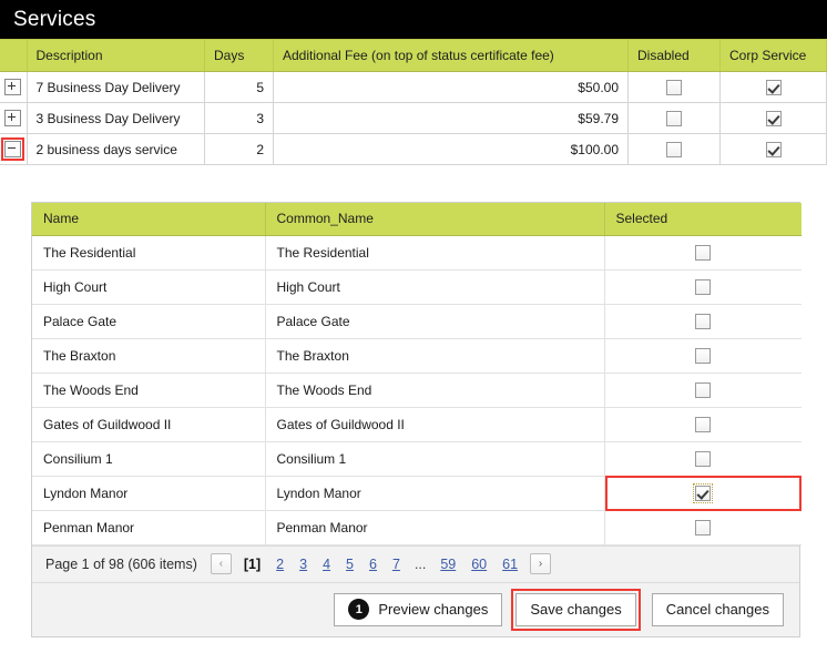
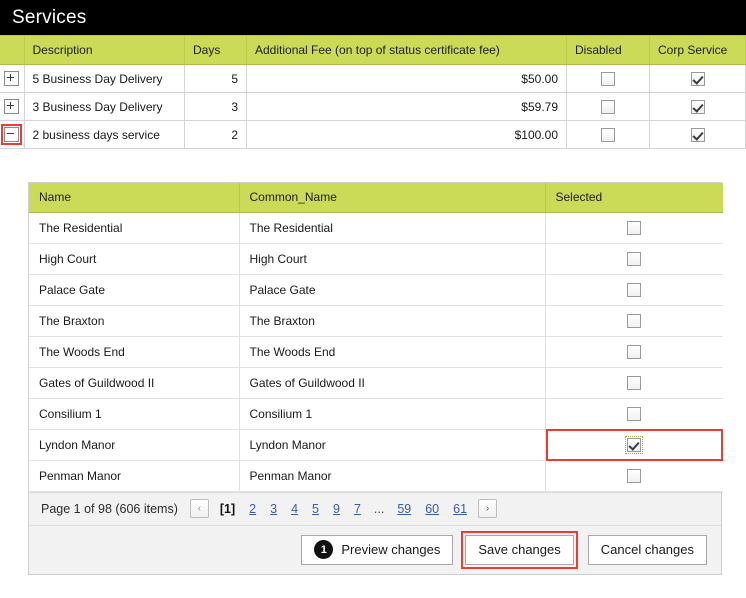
  Services
  	Description	Days	Additional Fee (on top of status certificate fee)	Disabled	Corp Service
- 	7 Business Day Delivery	5	$50.00
+ 	5 Business Day Delivery	5	$50.00
  	3 Business Day Delivery	3	$59.79
  	2 business days service	2	$100.00
  Name	Common_Name	Selected
  The Residential	The Residential
  High Court	High Court
  Palace Gate	Palace Gate
  The Braxton	The Braxton
  The Woods End	The Woods End
  Gates of Guildwood II	Gates of Guildwood II
  Consilium 1	Consilium 1
  Lyndon Manor	Lyndon Manor
  Penman Manor	Penman Manor
  Page 1 of 98 (606 items)
  ‹
  [1]
  2
  3
  4
  5
- 6
+ 9
  7
  ...
  59
  60
  61
  ›
  1
  Preview changes
  Save changes
  Cancel changes
